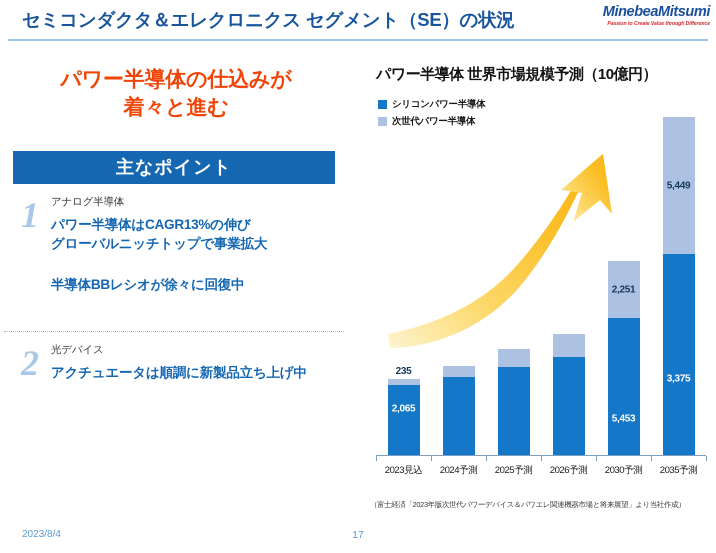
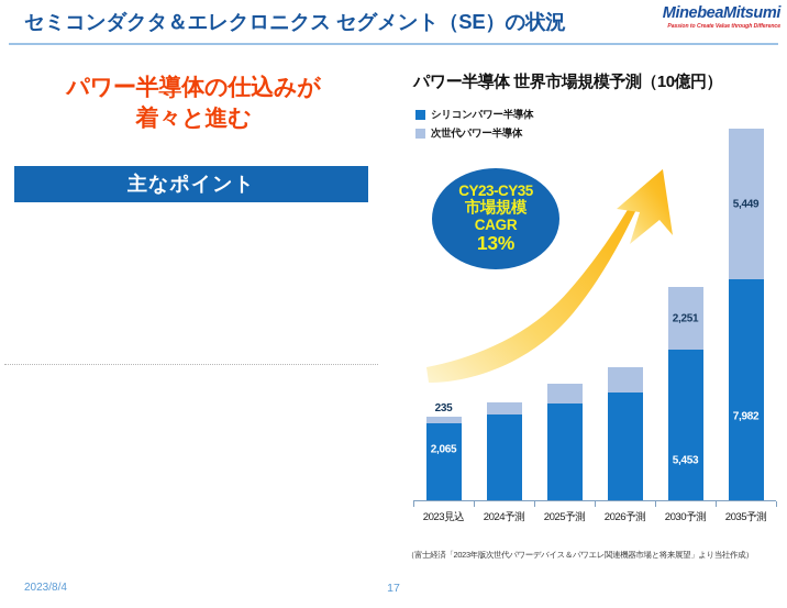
  セミコンダクタ＆エレクロニクス セグメント（SE）の状況
  MinebeaMitsumi
  パワー半導体の仕込みが
  着々と進む
  主なポイント
- 1
- アナログ半導体
- パワー半導体はCAGR13%の伸び
- グローバルニッチトップで事業拡大
- 半導体BBレシオが徐々に回復中
- 2
- 光デバイス
- アクチュエータは順調に新製品立ち上げ中
  パワー半導体 世界市場規模予測（10億円）
  シリコンパワー半導体
  次世代パワー半導体
+ CY23-CY35
+ 市場規模
+ CAGR
+ 13%
  （富士経済「2023年版次世代パワーデバイス＆パワエレ関連機器市場と将来展望」より当社作成）
  235
  2,065
  2023見込
  2024予測
  2025予測
  2026予測
  2,251
  5,453
  2030予測
  5,449
- 3,375
+ 7,982
  2035予測
  2023/8/4
  17
